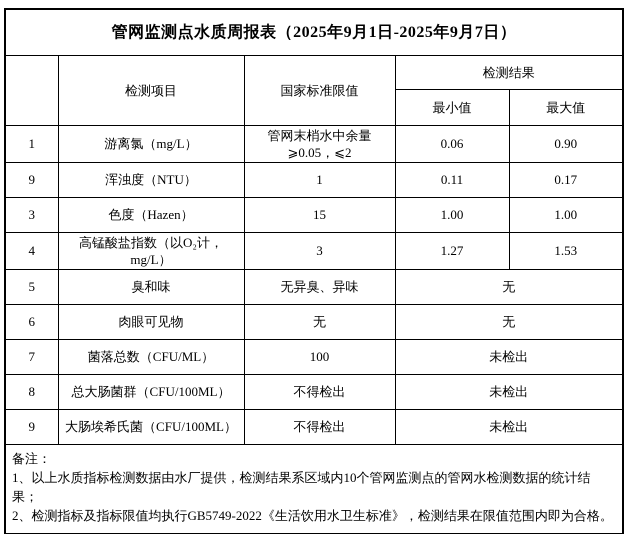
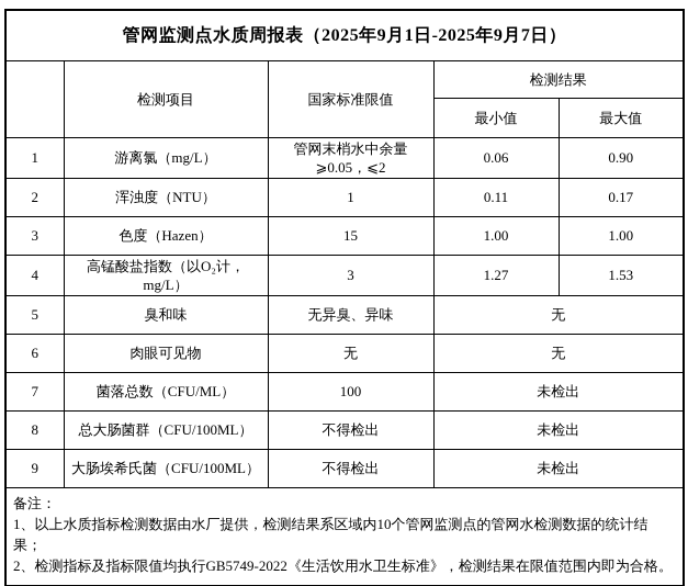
  管网监测点水质周报表（2025年9月1日-2025年9月7日）
  	检测项目	国家标准限值	检测结果
  最小值	最大值
  1	游离氯（mg/L）	管网末梢水中余量⩾0.05，⩽2	0.06	0.90
- 9	浑浊度（NTU）	1	0.11	0.17
+ 2	浑浊度（NTU）	1	0.11	0.17
  3	色度（Hazen）	15	1.00	1.00
  4	高锰酸盐指数（以O₂计，mg/L）	3	1.27	1.53
  5	臭和味	无异臭、异味	无
  6	肉眼可见物	无	无
  7	菌落总数（CFU/ML）	100	未检出
  8	总大肠菌群（CFU/100ML）	不得检出	未检出
  9	大肠埃希氏菌（CFU/100ML）	不得检出	未检出
  备注： 1、以上水质指标检测数据由水厂提供，检测结果系区域内10个管网监测点的管网水检测数据的统计结果； 2、检测指标及指标限值均执行GB5749-2022《生活饮用水卫生标准》，检测结果在限值范围内即为合格。
